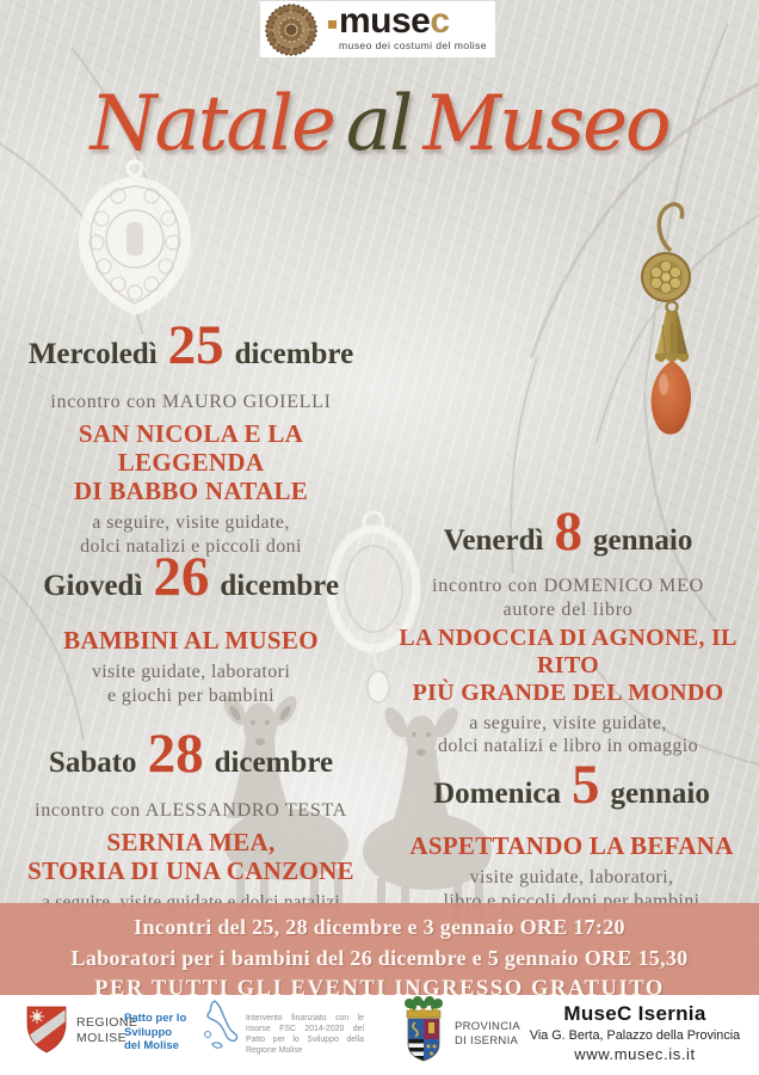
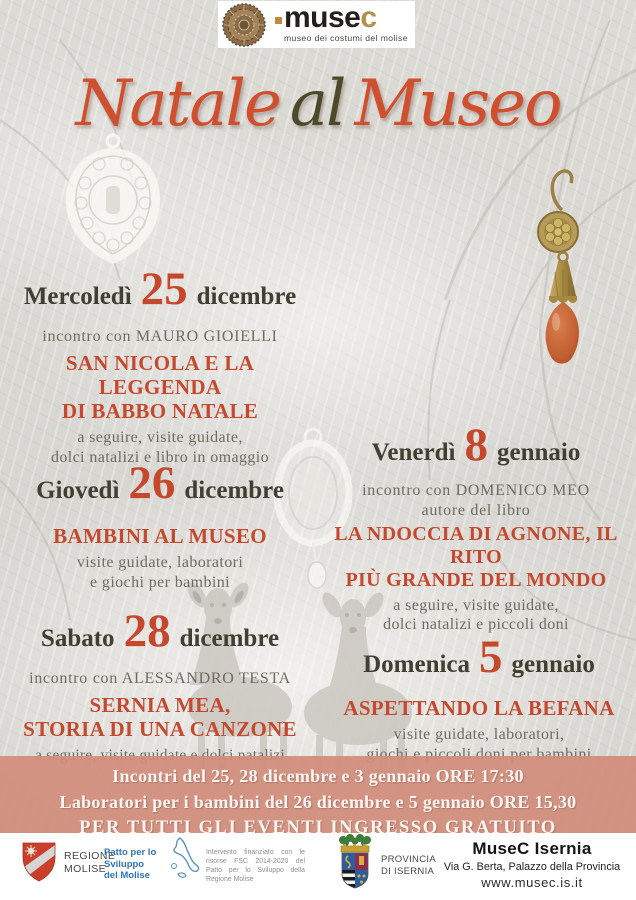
  musec
  museo dei costumi del molise
  Natale al Museo
  Mercoledì
  25
  dicembre
  incontro con MAURO GIOIELLI
  SAN NICOLA E LA LEGGENDA
  DI BABBO NATALE
  a seguire, visite guidate,
- dolci natalizi e piccoli doni
+ dolci natalizi e libro in omaggio
  Giovedì
  26
  dicembre
  BAMBINI AL MUSEO
  visite guidate, laboratori
  e giochi per bambini
  Venerdì
  8
  gennaio
  incontro con DOMENICO MEO
  autore del libro
  LA NDOCCIA DI AGNONE, IL RITO
  PIÙ GRANDE DEL MONDO
  a seguire, visite guidate,
- dolci natalizi e libro in omaggio
+ dolci natalizi e piccoli doni
  Sabato
  28
  dicembre
  incontro con ALESSANDRO TESTA
  SERNIA MEA,
  STORIA DI UNA CANZONE
  a seguire, visite guidate e dolci natalizi
  Domenica
  5
  gennaio
  ASPETTANDO LA BEFANA
  visite guidate, laboratori,
- libro e piccoli doni per bambini
+ giochi e piccoli doni per bambini
- Incontri del 25, 28 dicembre e 3 gennaio ORE 17:20
+ Incontri del 25, 28 dicembre e 3 gennaio ORE 17:30
  Laboratori per i bambini del 26 dicembre e 5 gennaio ORE 15,30
  PER TUTTI GLI EVENTI INGRESSO GRATUITO
  REGIONE
  MOLISE
  Patto per lo
  Sviluppo
  del Molise
  PROVINCIA
  DI ISERNIA
  MuseC Isernia
  Via G. Berta, Palazzo della Provincia
  www.musec.is.it
